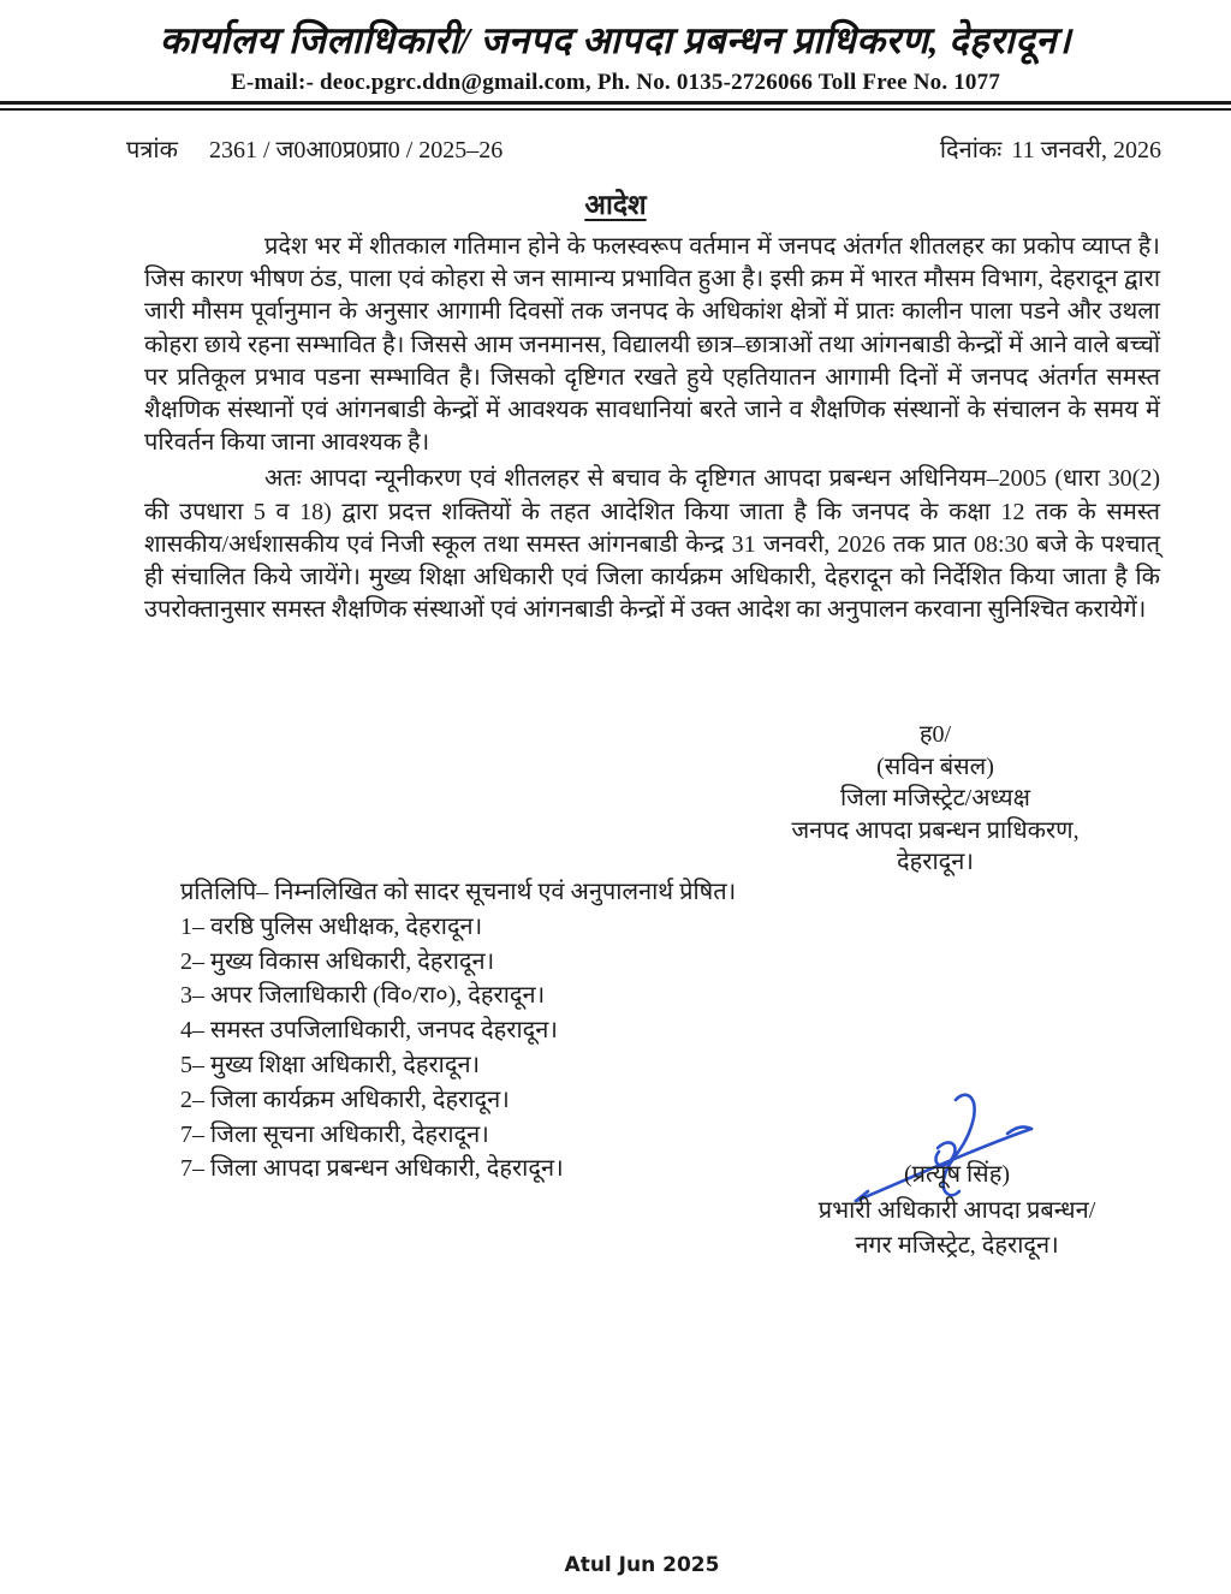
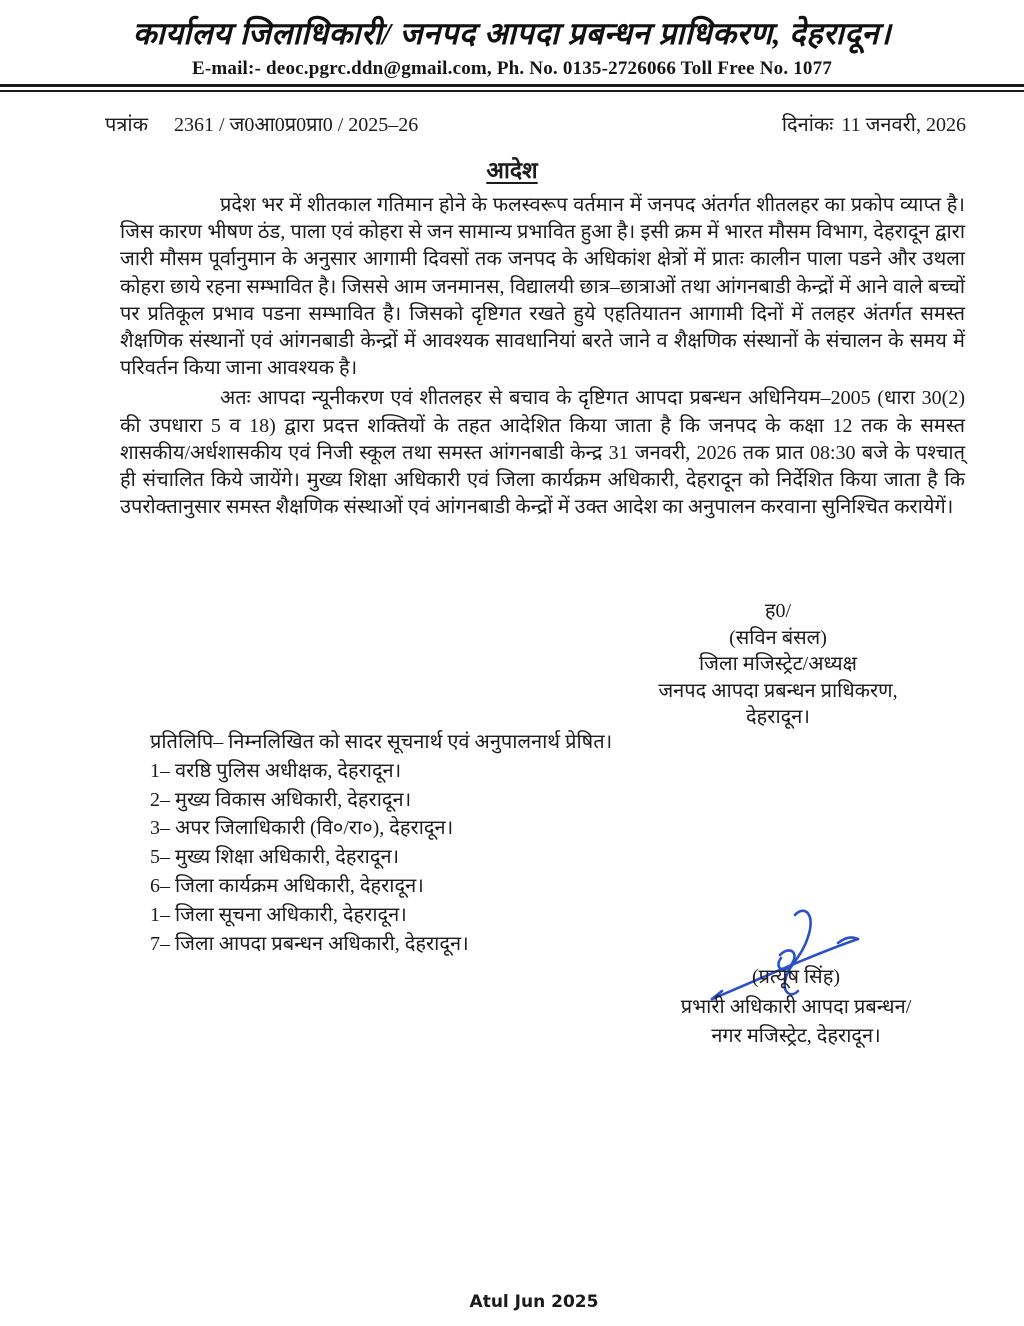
  कार्यालय जिलाधिकारी/ जनपद आपदा प्रबन्धन प्राधिकरण, देहरादून।
  E-mail:- deoc.pgrc.ddn@gmail.com, Ph. No. 0135-2726066 Toll Free No. 1077
  पत्रांक
  2361 / ज0आ0प्र0प्रा0 / 2025–26
  दिनांकः
  11 जनवरी, 2026
  आदेश
- प्रदेश भर में शीतकाल गतिमान होने के फलस्वरूप वर्तमान में जनपद अंतर्गत शीतलहर का प्रकोप व्याप्त है। जिस कारण भीषण ठंड, पाला एवं कोहरा से जन सामान्य प्रभावित हुआ है। इसी क्रम में भारत मौसम विभाग, देहरादून द्वारा जारी मौसम पूर्वानुमान के अनुसार आगामी दिवसों तक जनपद के अधिकांश क्षेत्रों में प्रातः कालीन पाला पडने और उथला कोहरा छाये रहना सम्भावित है। जिससे आम जनमानस, विद्यालयी छात्र–छात्राओं तथा आंगनबाडी केन्द्रों में आने वाले बच्चों पर प्रतिकूल प्रभाव पडना सम्भावित है। जिसको दृष्टिगत रखते हुये एहतियातन आगामी दिनों में जनपद अंतर्गत समस्त शैक्षणिक संस्थानों एवं आंगनबाडी केन्द्रों में आवश्यक सावधानियां बरते जाने व शैक्षणिक संस्थानों के संचालन के समय में परिवर्तन किया जाना आवश्यक है।
+ प्रदेश भर में शीतकाल गतिमान होने के फलस्वरूप वर्तमान में जनपद अंतर्गत शीतलहर का प्रकोप व्याप्त है। जिस कारण भीषण ठंड, पाला एवं कोहरा से जन सामान्य प्रभावित हुआ है। इसी क्रम में भारत मौसम विभाग, देहरादून द्वारा जारी मौसम पूर्वानुमान के अनुसार आगामी दिवसों तक जनपद के अधिकांश क्षेत्रों में प्रातः कालीन पाला पडने और उथला कोहरा छाये रहना सम्भावित है। जिससे आम जनमानस, विद्यालयी छात्र–छात्राओं तथा आंगनबाडी केन्द्रों में आने वाले बच्चों पर प्रतिकूल प्रभाव पडना सम्भावित है। जिसको दृष्टिगत रखते हुये एहतियातन आगामी दिनों में तलहर अंतर्गत समस्त शैक्षणिक संस्थानों एवं आंगनबाडी केन्द्रों में आवश्यक सावधानियां बरते जाने व शैक्षणिक संस्थानों के संचालन के समय में परिवर्तन किया जाना आवश्यक है।
  अतः आपदा न्यूनीकरण एवं शीतलहर से बचाव के दृष्टिगत आपदा प्रबन्धन अधिनियम–2005 (धारा 30(2) की उपधारा 5 व 18) द्वारा प्रदत्त शक्तियों के तहत आदेशित किया जाता है कि जनपद के कक्षा 12 तक के समस्त शासकीय/अर्धशासकीय एवं निजी स्कूल तथा समस्त आंगनबाडी केन्द्र 31 जनवरी, 2026 तक प्रात 08:30 बजे के पश्चात् ही संचालित किये जायेंगे। मुख्य शिक्षा अधिकारी एवं जिला कार्यक्रम अधिकारी, देहरादून को निर्देशित किया जाता है कि उपरोक्तानुसार समस्त शैक्षणिक संस्थाओं एवं आंगनबाडी केन्द्रों में उक्त आदेश का अनुपालन करवाना सुनिश्चित करायेगें।
  ह0/
  (सविन बंसल)
  जिला मजिस्ट्रेट/अध्यक्ष
  जनपद आपदा प्रबन्धन प्राधिकरण,
  देहरादून।
  प्रतिलिपि– निम्नलिखित को सादर सूचनार्थ एवं अनुपालनार्थ प्रेषित।
  1– वरष्ठि पुलिस अधीक्षक, देहरादून।
  2– मुख्य विकास अधिकारी, देहरादून।
  3– अपर जिलाधिकारी (वि०/रा०), देहरादून।
- 4– समस्त उपजिलाधिकारी, जनपद देहरादून।
  5– मुख्य शिक्षा अधिकारी, देहरादून।
- 2– जिला कार्यक्रम अधिकारी, देहरादून।
+ 6– जिला कार्यक्रम अधिकारी, देहरादून।
- 7– जिला सूचना अधिकारी, देहरादून।
+ 1– जिला सूचना अधिकारी, देहरादून।
  7– जिला आपदा प्रबन्धन अधिकारी, देहरादून।
  (प्रत्यूष सिंह)
  प्रभारी अधिकारी आपदा प्रबन्धन/
  नगर मजिस्ट्रेट, देहरादून।
  Atul Jun 2025
